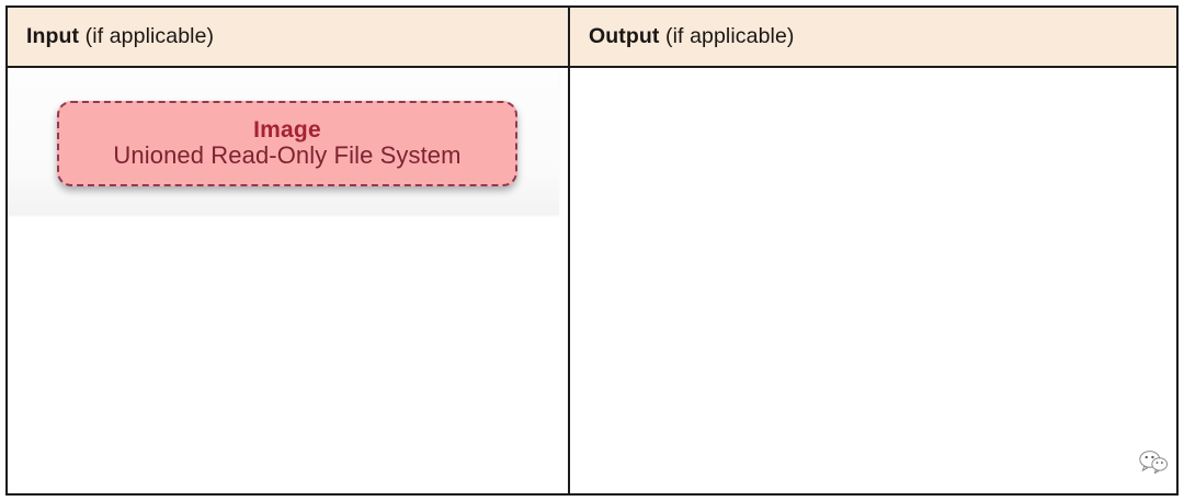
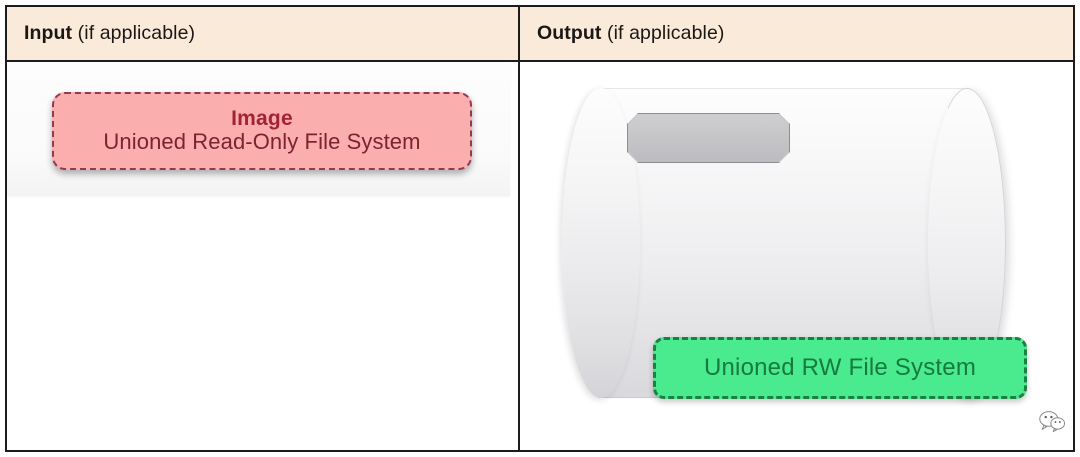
  Input (if applicable)
  Output (if applicable)
  Image
  Unioned Read-Only File System
+ Unioned RW File System
